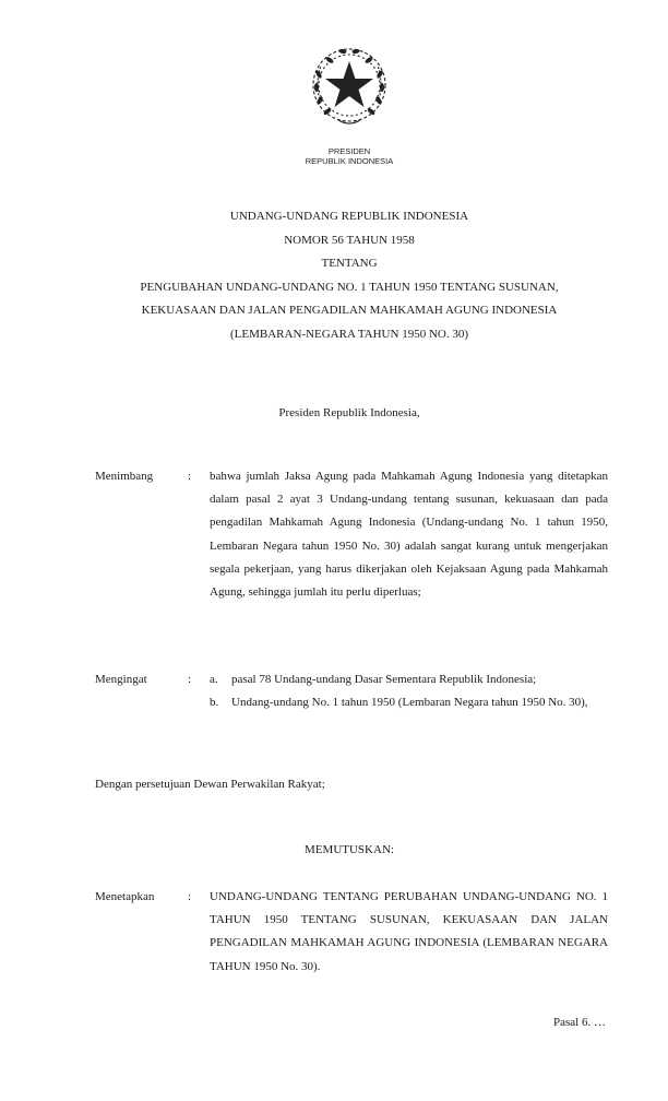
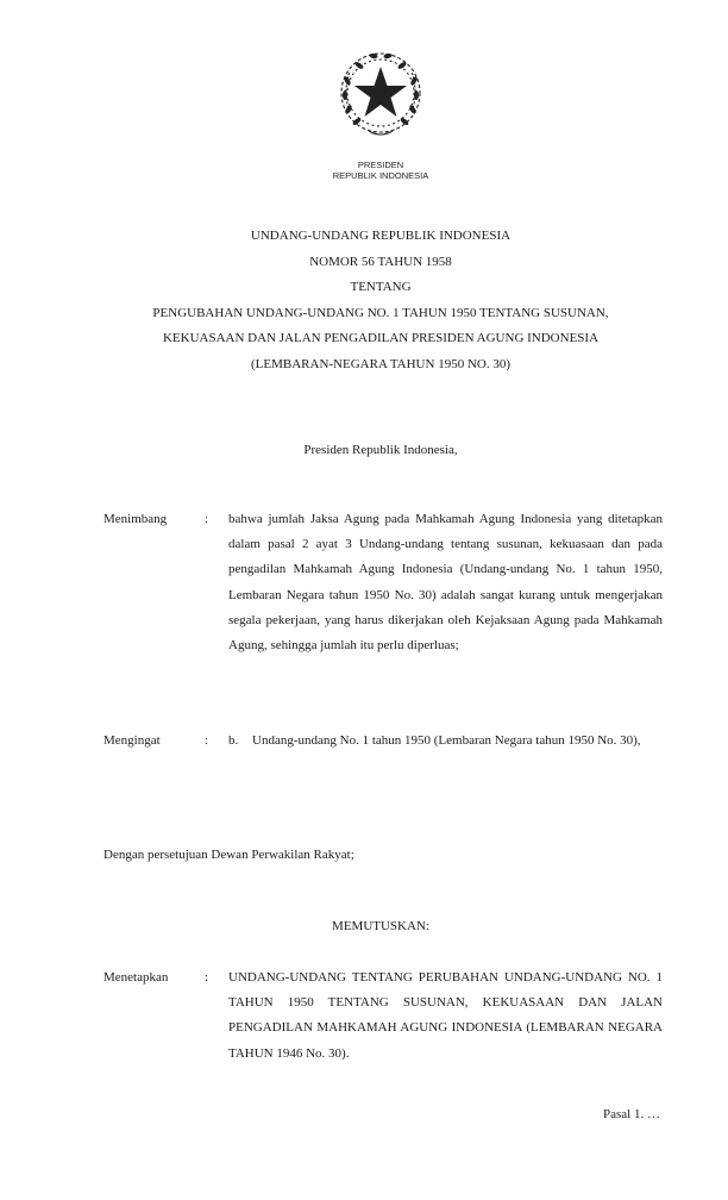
  PRESIDEN
  REPUBLIK INDONESIA
  UNDANG-UNDANG REPUBLIK INDONESIA
  NOMOR 56 TAHUN 1958
  TENTANG
  PENGUBAHAN UNDANG-UNDANG NO. 1 TAHUN 1950 TENTANG SUSUNAN,
- KEKUASAAN DAN JALAN PENGADILAN MAHKAMAH AGUNG INDONESIA
+ KEKUASAAN DAN JALAN PENGADILAN PRESIDEN AGUNG INDONESIA
  (LEMBARAN-NEGARA TAHUN 1950 NO. 30)
  Presiden Republik Indonesia,
  Menimbang
  :
  bahwa jumlah Jaksa Agung pada Mahkamah Agung Indonesia yang ditetapkan dalam pasal 2 ayat 3 Undang-undang tentang susunan, kekuasaan dan pada pengadilan Mahkamah Agung Indonesia (Undang-undang No. 1 tahun 1950, Lembaran Negara tahun 1950 No. 30) adalah sangat kurang untuk mengerjakan segala pekerjaan, yang harus dikerjakan oleh Kejaksaan Agung pada Mahkamah Agung, sehingga jumlah itu perlu diperluas;
  Mengingat
  :
- a.
- pasal 78 Undang-undang Dasar Sementara Republik Indonesia;
  b.
  Undang-undang No. 1 tahun 1950 (Lembaran Negara tahun 1950 No. 30),
  Dengan persetujuan Dewan Perwakilan Rakyat;
  MEMUTUSKAN:
  Menetapkan
  :
- UNDANG-UNDANG TENTANG PERUBAHAN UNDANG-UNDANG NO. 1 TAHUN 1950 TENTANG SUSUNAN, KEKUASAAN DAN JALAN PENGADILAN MAHKAMAH AGUNG INDONESIA (LEMBARAN NEGARA TAHUN 1950 No. 30).
+ UNDANG-UNDANG TENTANG PERUBAHAN UNDANG-UNDANG NO. 1 TAHUN 1950 TENTANG SUSUNAN, KEKUASAAN DAN JALAN PENGADILAN MAHKAMAH AGUNG INDONESIA (LEMBARAN NEGARA TAHUN 1946 No. 30).
- Pasal 6. …
+ Pasal 1. …
